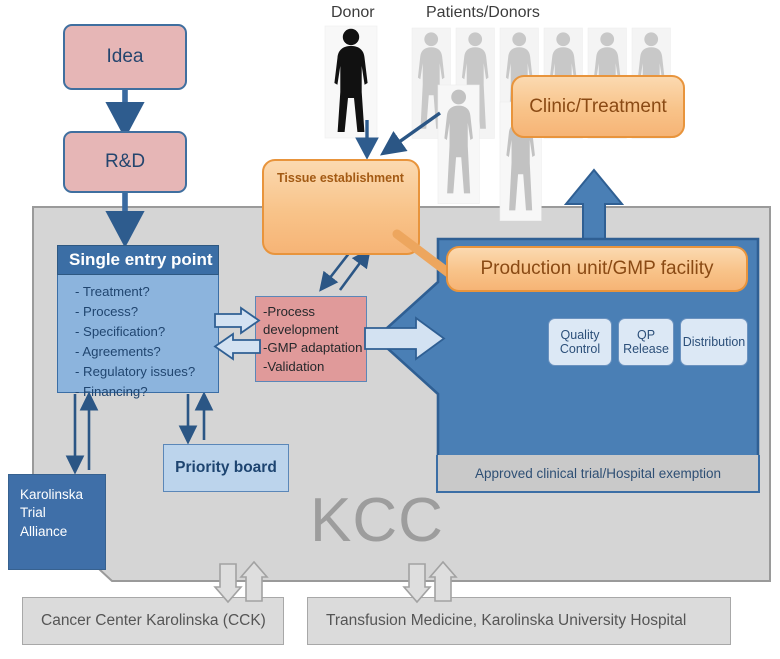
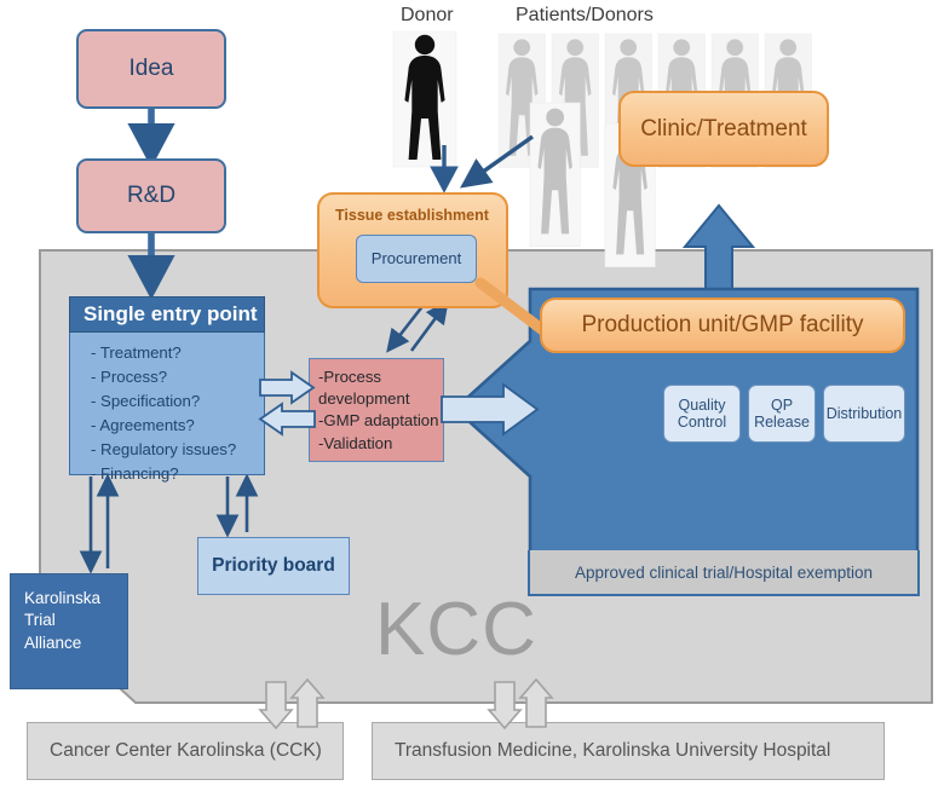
  KCC
  Donor
  Patients/Donors
  Idea
  R&D
  Clinic/Treatment
  Tissue establishment
+ Procurement
  Production unit/GMP facility
  Quality
  Control
  QP
  Release
  Distribution
  Approved clinical trial/Hospital exemption
  Single entry point
  - Treatment?
  - Process?
  - Specification?
  - Agreements?
  - Regulatory issues?
  - Financing?
  -Process
  development
  -GMP adaptation
  -Validation
  Priority board
  Karolinska
  Trial
  Alliance
  Cancer Center Karolinska (CCK)
  Transfusion Medicine, Karolinska University Hospital
